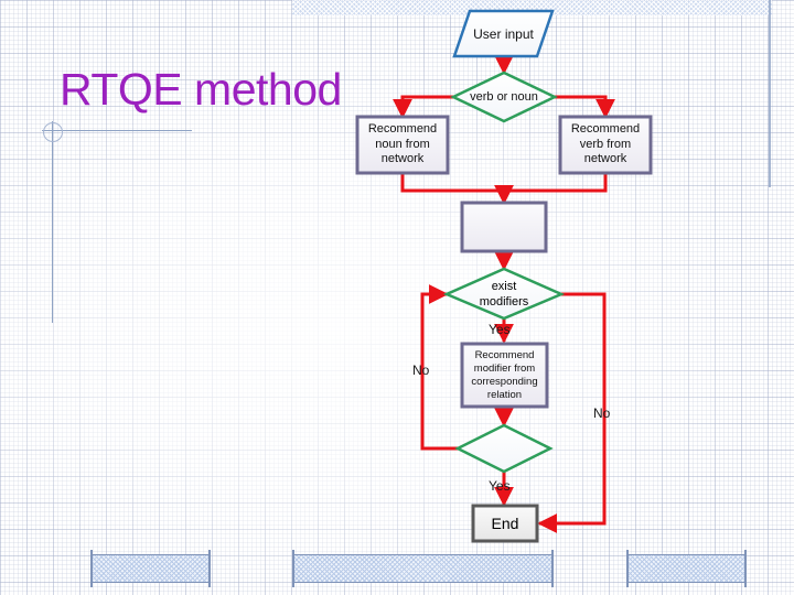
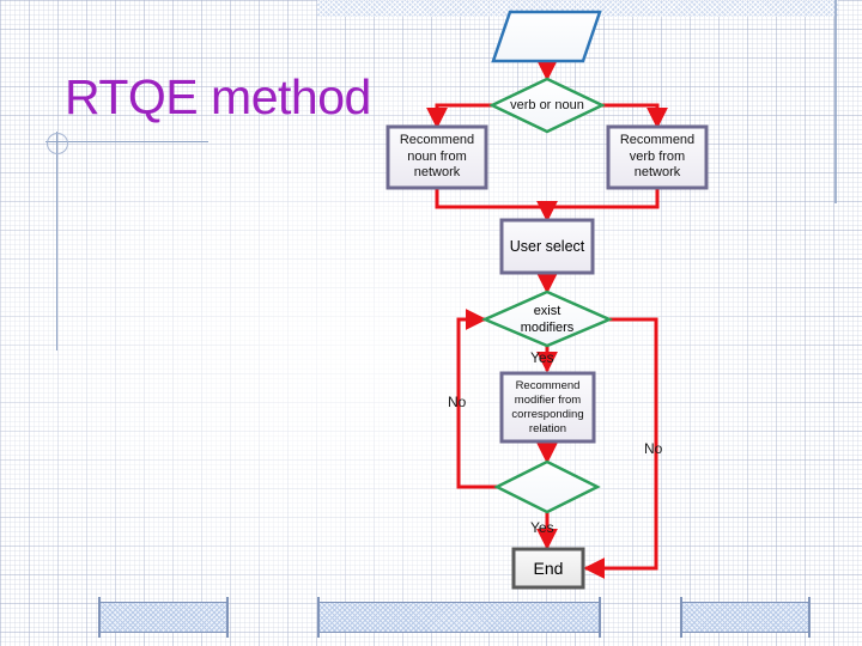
  RTQE method
- User input
  verb or noun
  Recommend
  noun from
  network
  Recommend
  verb from
  network
+ User select
  exist
  modifiers
  Recommend
  modifier from
  corresponding
  relation
  End
  Yes
  No
  No
  Yes
